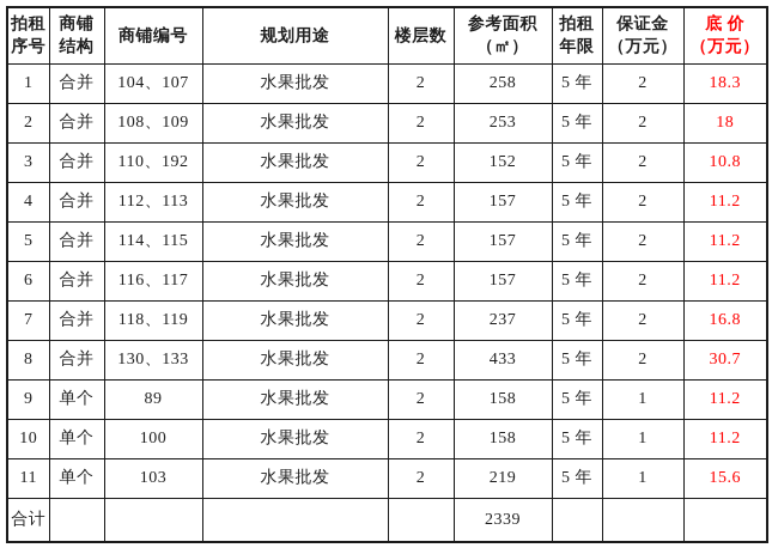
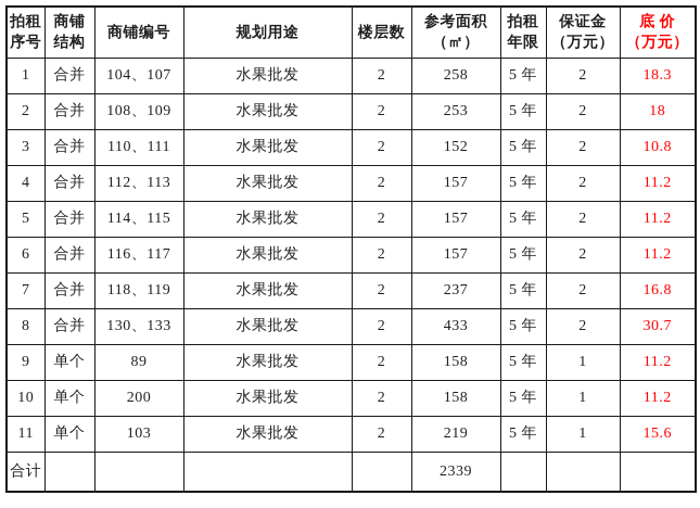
  拍租 序号	商铺 结构	商铺编号	规划用途	楼层数	参考面积 （㎡）	拍租 年限	保证金 （万元）	底 价 （万元）
  1	合并	104、107	水果批发	2	258	5 年	2	18.3
  2	合并	108、109	水果批发	2	253	5 年	2	18
- 3	合并	110、192	水果批发	2	152	5 年	2	10.8
+ 3	合并	110、111	水果批发	2	152	5 年	2	10.8
  4	合并	112、113	水果批发	2	157	5 年	2	11.2
  5	合并	114、115	水果批发	2	157	5 年	2	11.2
  6	合并	116、117	水果批发	2	157	5 年	2	11.2
  7	合并	118、119	水果批发	2	237	5 年	2	16.8
  8	合并	130、133	水果批发	2	433	5 年	2	30.7
  9	单个	89	水果批发	2	158	5 年	1	11.2
- 10	单个	100	水果批发	2	158	5 年	1	11.2
+ 10	单个	200	水果批发	2	158	5 年	1	11.2
  11	单个	103	水果批发	2	219	5 年	1	15.6
  合计					2339
